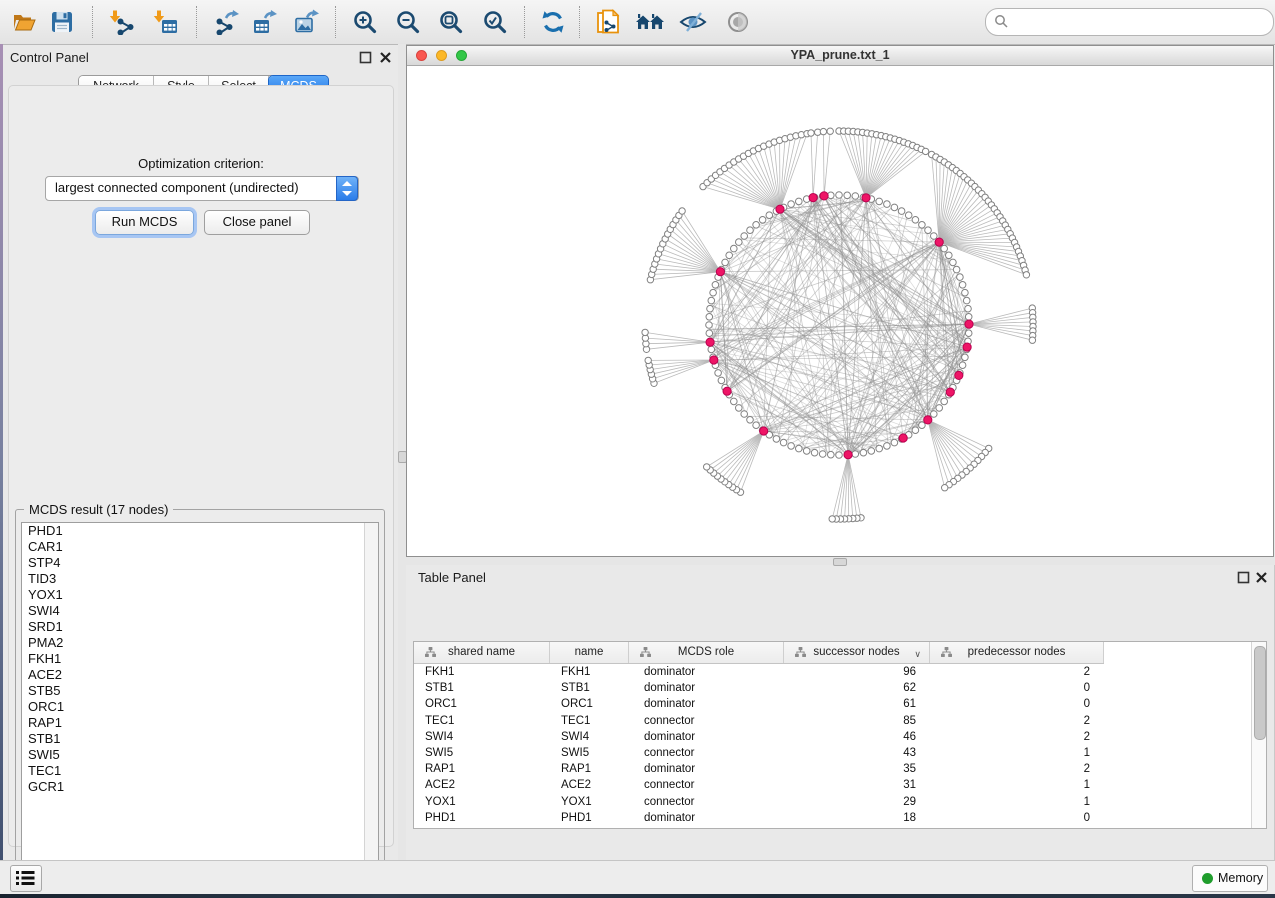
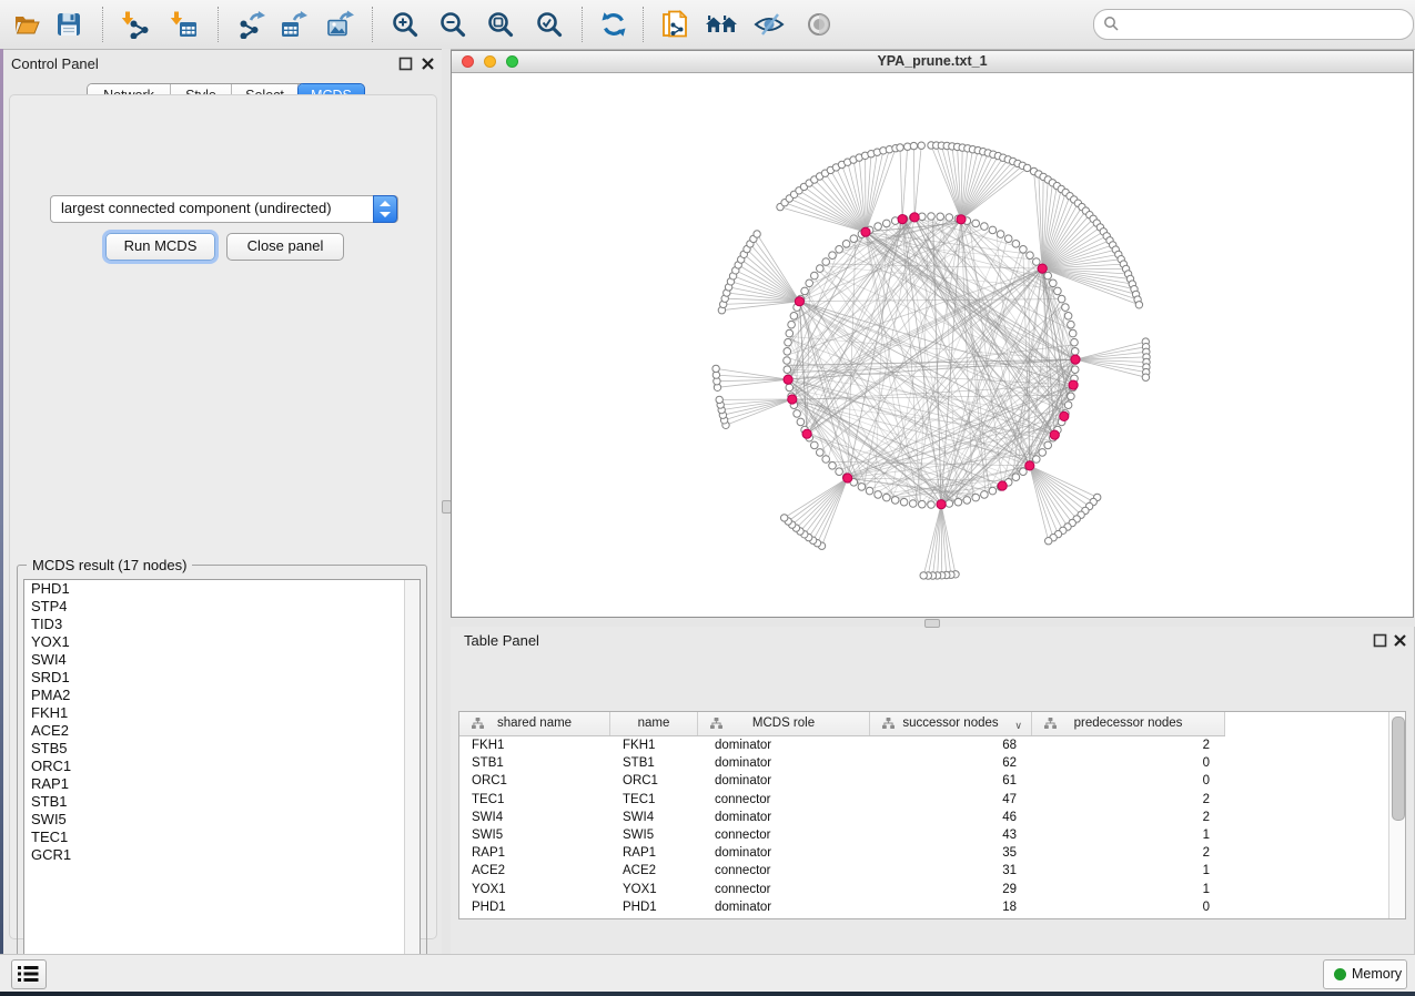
  Control Panel
- Optimization criterion:
  largest connected component (undirected)
  Run MCDS
  Close panel
  MCDS result (17 nodes)
  PHD1
- CAR1
  STP4
  TID3
  YOX1
  SWI4
  SRD1
  PMA2
  FKH1
  ACE2
  STB5
  ORC1
  RAP1
  STB1
  SWI5
  TEC1
  GCR1
  YPA_prune.txt_1
  Table Panel
  shared name
  name
  MCDS role
  successor nodes
  ∨
  predecessor nodes
  FKH1
  FKH1
  dominator
- 96
+ 68
  2
  STB1
  STB1
  dominator
  62
  0
  ORC1
  ORC1
  dominator
  61
  0
  TEC1
  TEC1
  connector
- 85
+ 47
  2
  SWI4
  SWI4
  dominator
  46
  2
  SWI5
  SWI5
  connector
  43
  1
  RAP1
  RAP1
  dominator
  35
  2
  ACE2
  ACE2
  connector
  31
  1
  YOX1
  YOX1
  connector
  29
  1
  PHD1
  PHD1
  dominator
  18
  0
  Memory
